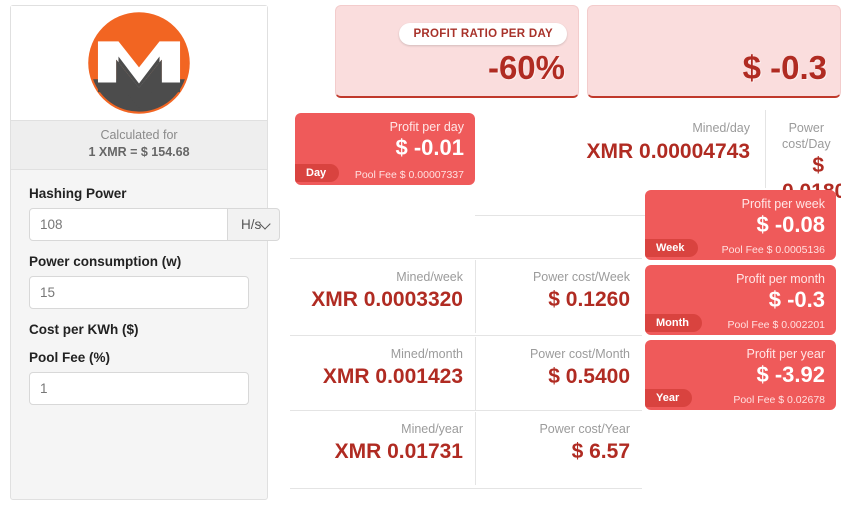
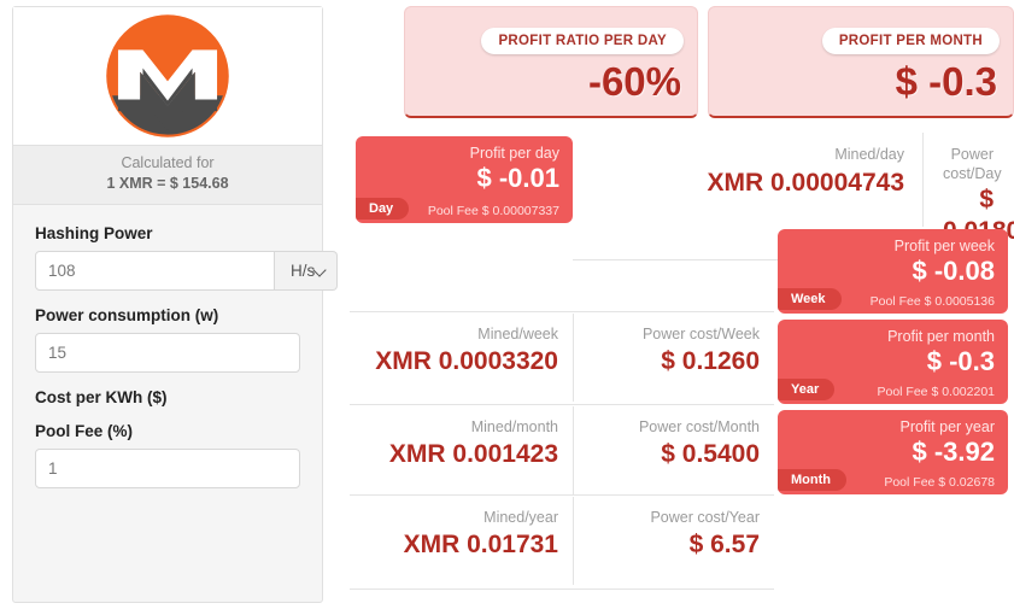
  Calculated for
  1 XMR = $ 154.68
  Hashing Power
  108
  H/s
  Power consumption (w)
  15
  Cost per KWh ($)
  Pool Fee (%)
  1
  PROFIT RATIO PER DAY
  -60%
+ PROFIT PER MONTH
  $ -0.3
  Profit per day
  $ -0.01
  Pool Fee $ 0.00007337
  Day
  Mined/day
  XMR 0.00004743
  Power cost/Day
  Profit per week
  $ -0.08
  Pool Fee $ 0.0005136
  Week
  Mined/week
  XMR 0.0003320
  Power cost/Week
  $ 0.1260
  Profit per month
  $ -0.3
  Pool Fee $ 0.002201
- Month
+ Year
  Mined/month
  XMR 0.001423
  Power cost/Month
  $ 0.5400
  Profit per year
  $ -3.92
  Pool Fee $ 0.02678
- Year
+ Month
  Mined/year
  XMR 0.01731
  Power cost/Year
  $ 6.57
